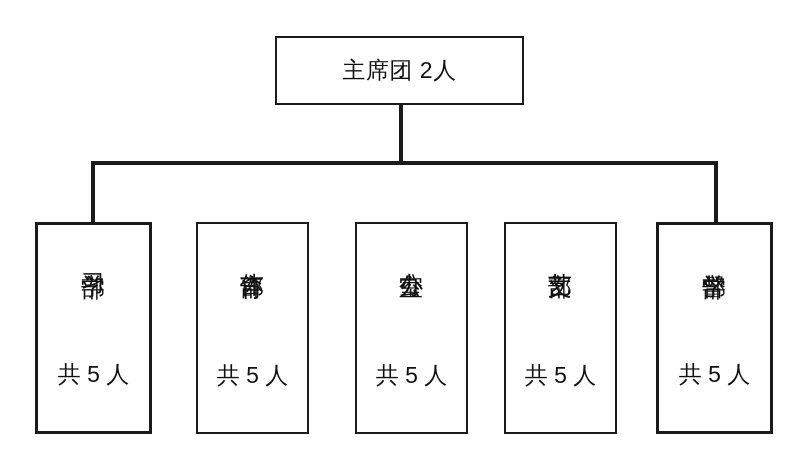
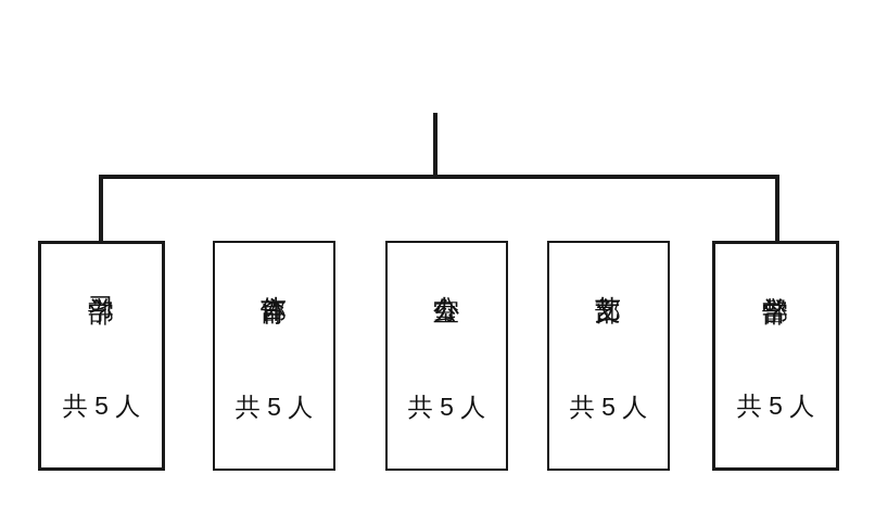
- 主席团 2人
  共 5 人
  共 5 人
  共 5 人
  共 5 人
  共 5 人
